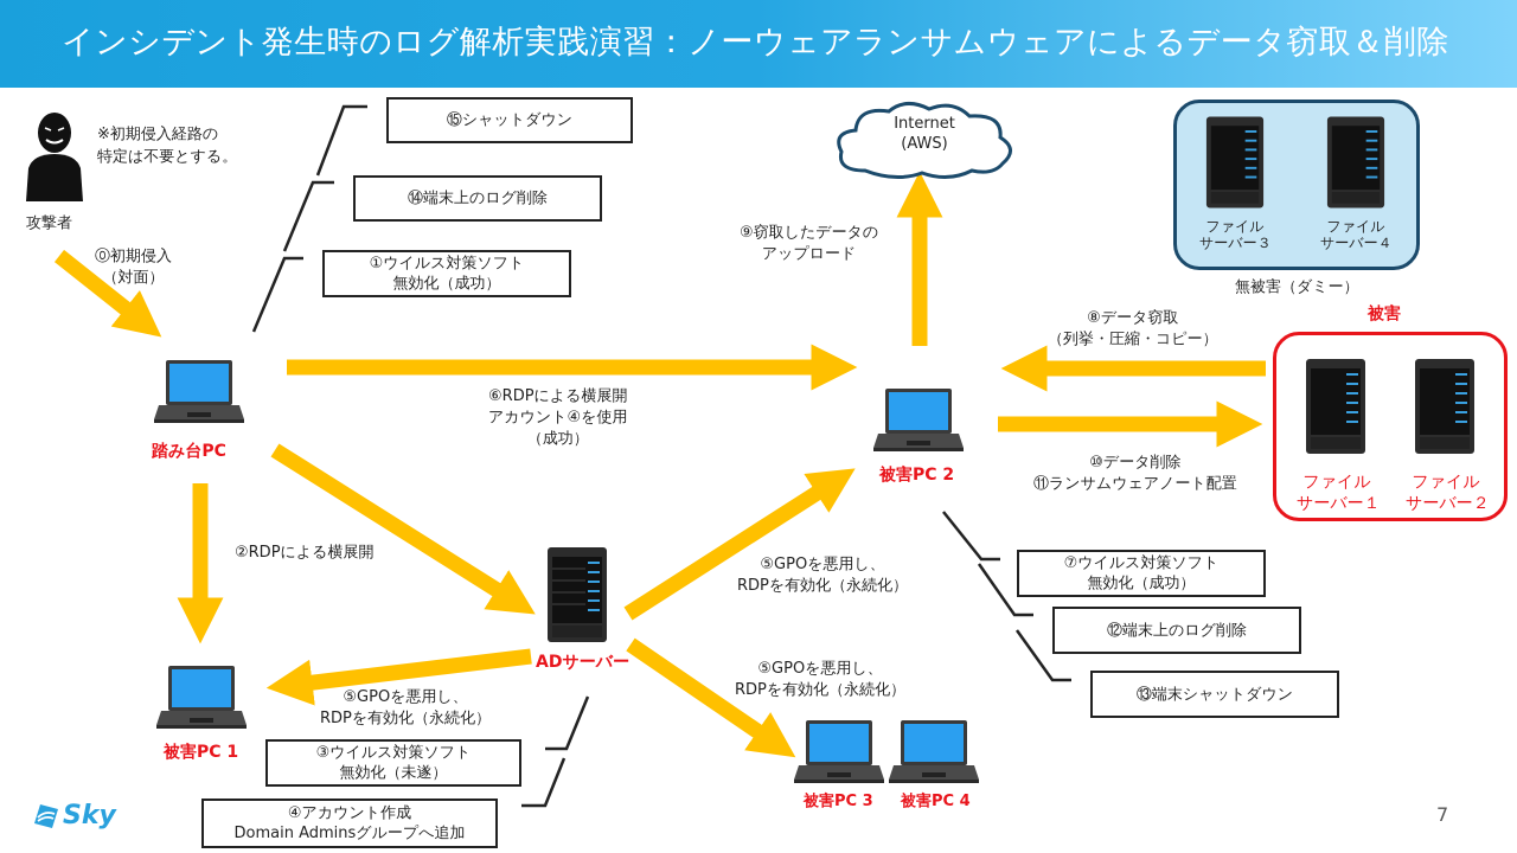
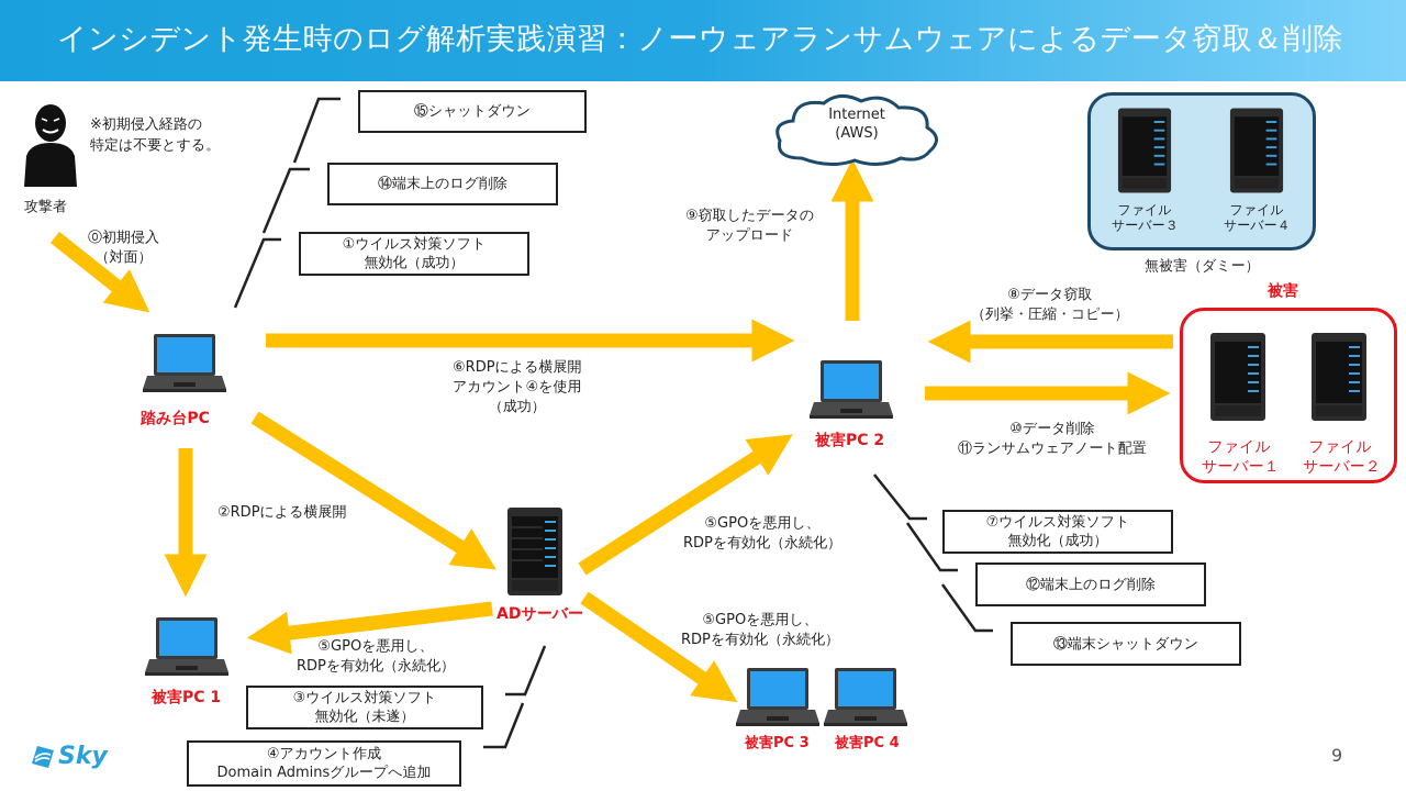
  インシデント発生時のログ解析実践演習：ノーウェアランサムウェアによるデータ窃取＆削除
  攻撃者
  ※初期侵入経路の
  特定は不要とする。
  踏み台PC
  被害PC 1
  被害PC 2
  被害PC 3
  被害PC 4
  ADサーバー
  Internet
  (AWS)
  ファイル
  サーバー３
  ファイル
  サーバー４
  無被害（ダミー）
  被害
  ファイル
  サーバー１
  ファイル
  サーバー２
  ⓪初期侵入
  （対面）
  ②RDPによる横展開
  ⑥RDPによる横展開
  アカウント④を使用
  （成功）
  ⑨窃取したデータの
  アップロード
  ⑧データ窃取
  （列挙・圧縮・コピー）
  ⑩データ削除
  ⑪ランサムウェアノート配置
  ⑤GPOを悪用し、
  RDPを有効化（永続化）
  ⑤GPOを悪用し、
  RDPを有効化（永続化）
  ⑤GPOを悪用し、
  RDPを有効化（永続化）
  ⑮シャットダウン
  ⑭端末上のログ削除
  ①ウイルス対策ソフト
  無効化（成功）
  ⑦ウイルス対策ソフト
  無効化（成功）
  ⑫端末上のログ削除
  ⑬端末シャットダウン
  ③ウイルス対策ソフト
  無効化（未遂）
  ④アカウント作成
  Domain Adminsグループへ追加
  Sky
- 7
+ 9
